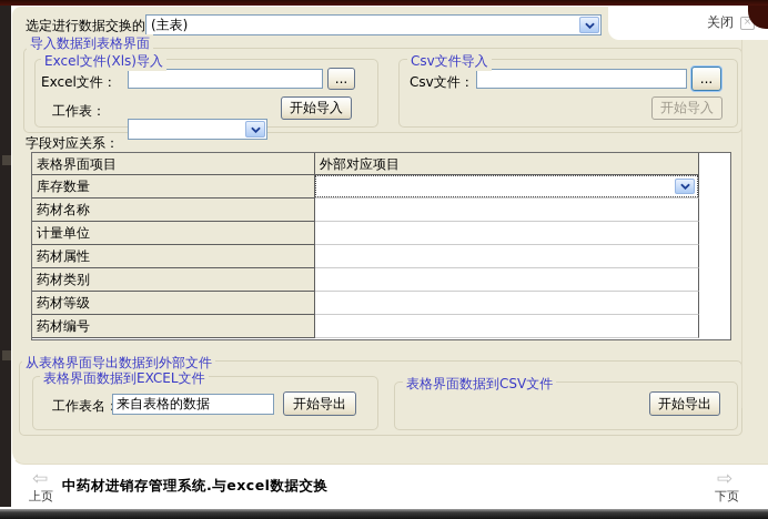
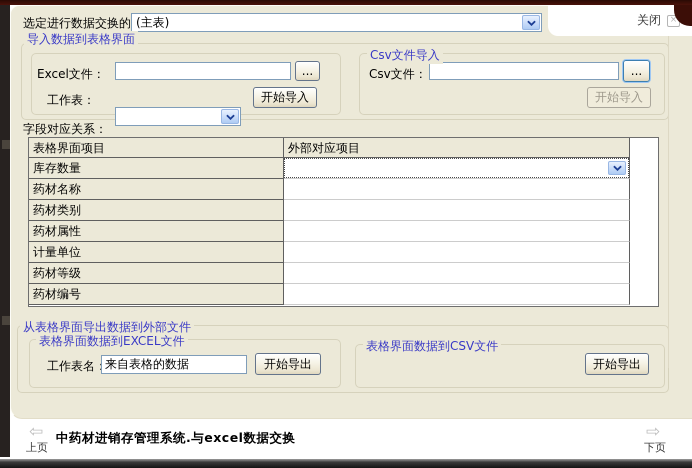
  关闭
  ×
  选定进行数据交换的
  (主表)
  导入数据到表格界面
- Excel文件(Xls)导入
  Excel文件：
  ...
  工作表：
  开始导入
  Csv文件导入
  Csv文件：
  ...
  开始导入
  字段对应关系：
  表格界面项目
  外部对应项目
  库存数量
  药材名称
- 计量单位
+ 药材类别
  药材属性
- 药材类别
+ 计量单位
  药材等级
  药材编号
  从表格界面导出数据到外部文件
  表格界面数据到EXCEL文件
  工作表名
  来自表格的数据
  开始导出
  表格界面数据到CSV文件
  开始导出
  ⇦
  上页
  中药材进销存管理系统.与excel数据交换
  ⇨
  下页
